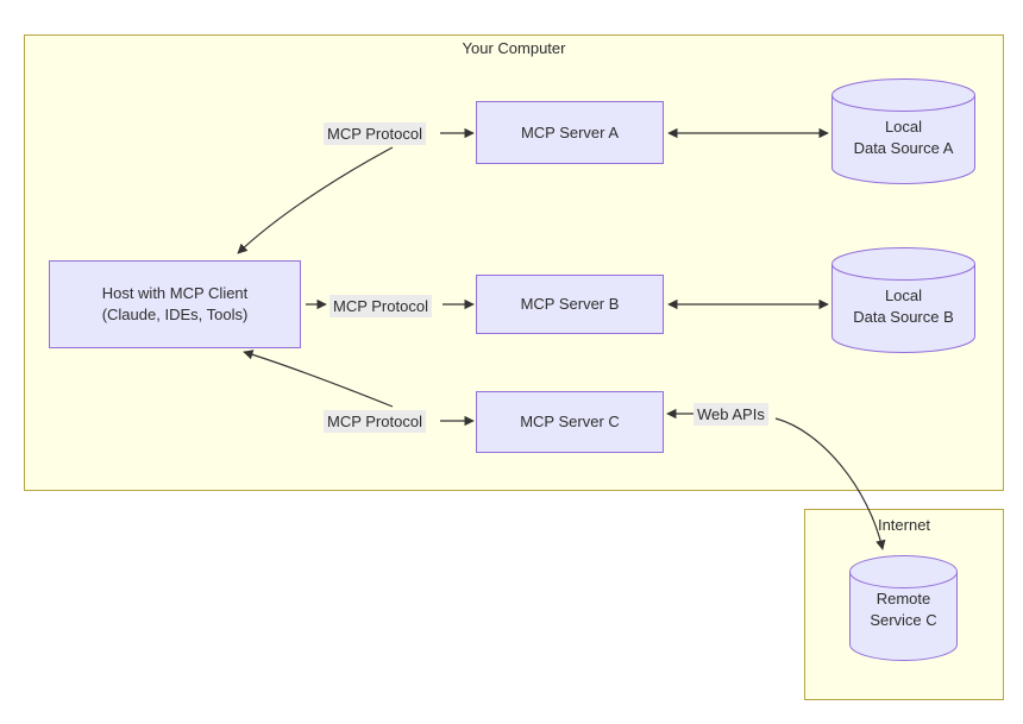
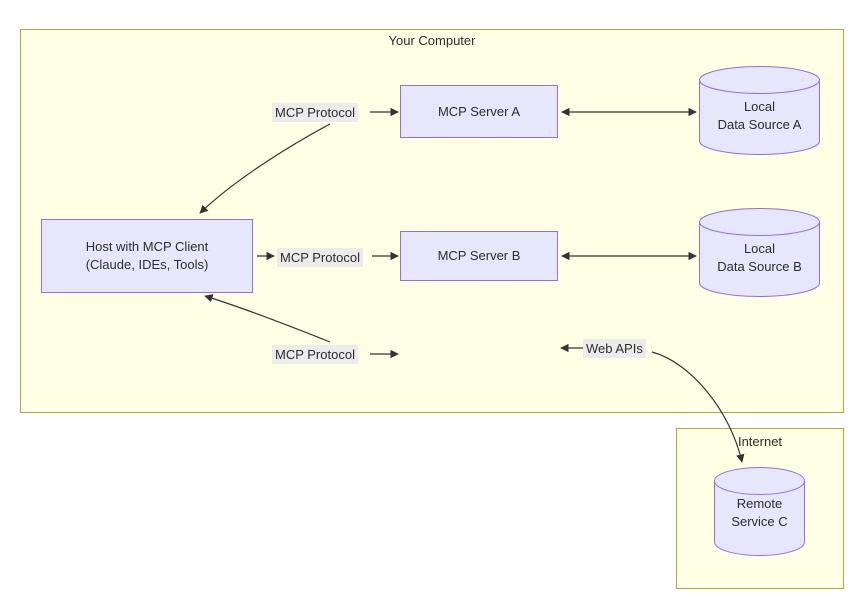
  Your Computer
  Internet
  Host with MCP Client
  (Claude, IDEs, Tools)
  MCP Server A
  MCP Server B
- MCP Server C
  Local
  Data Source A
  Local
  Data Source B
  Remote
  Service C
  MCP Protocol
  MCP Protocol
  MCP Protocol
  Web APIs
